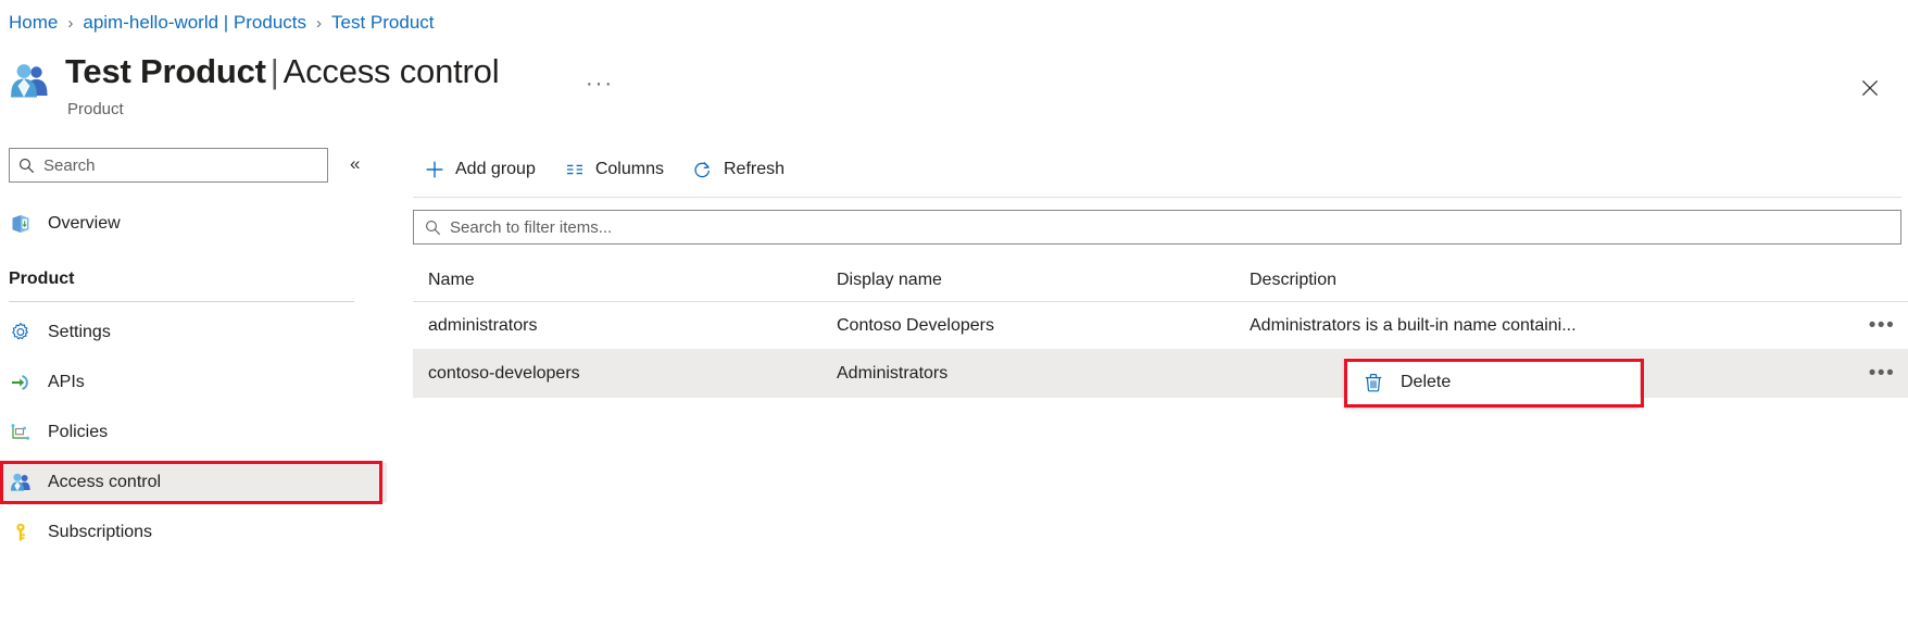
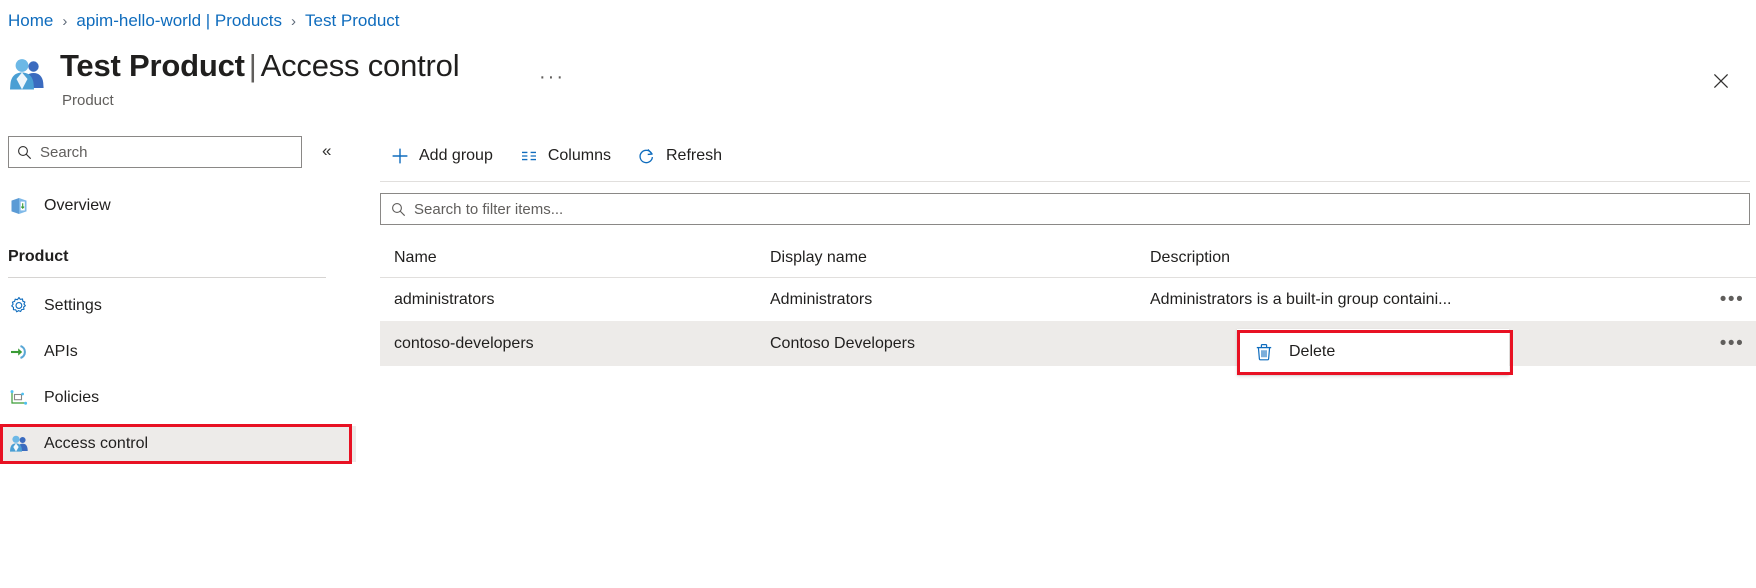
  Home
  ›
  apim-hello-world | Products
  ›
  Test Product
  Test Product|Access control
  ···
  Product
  Search
  «
  Overview
  Product
  Settings
  APIs
  Policies
  Access control
- Subscriptions
  Add group
  Columns
  Refresh
  Search to filter items...
  Name
  Display name
  Description
  administrators
- Contoso Developers
+ Administrators
- Administrators is a built-in name containi...
+ Administrators is a built-in group containi...
  •••
  contoso-developers
- Administrators
+ Contoso Developers
  •••
  Delete
